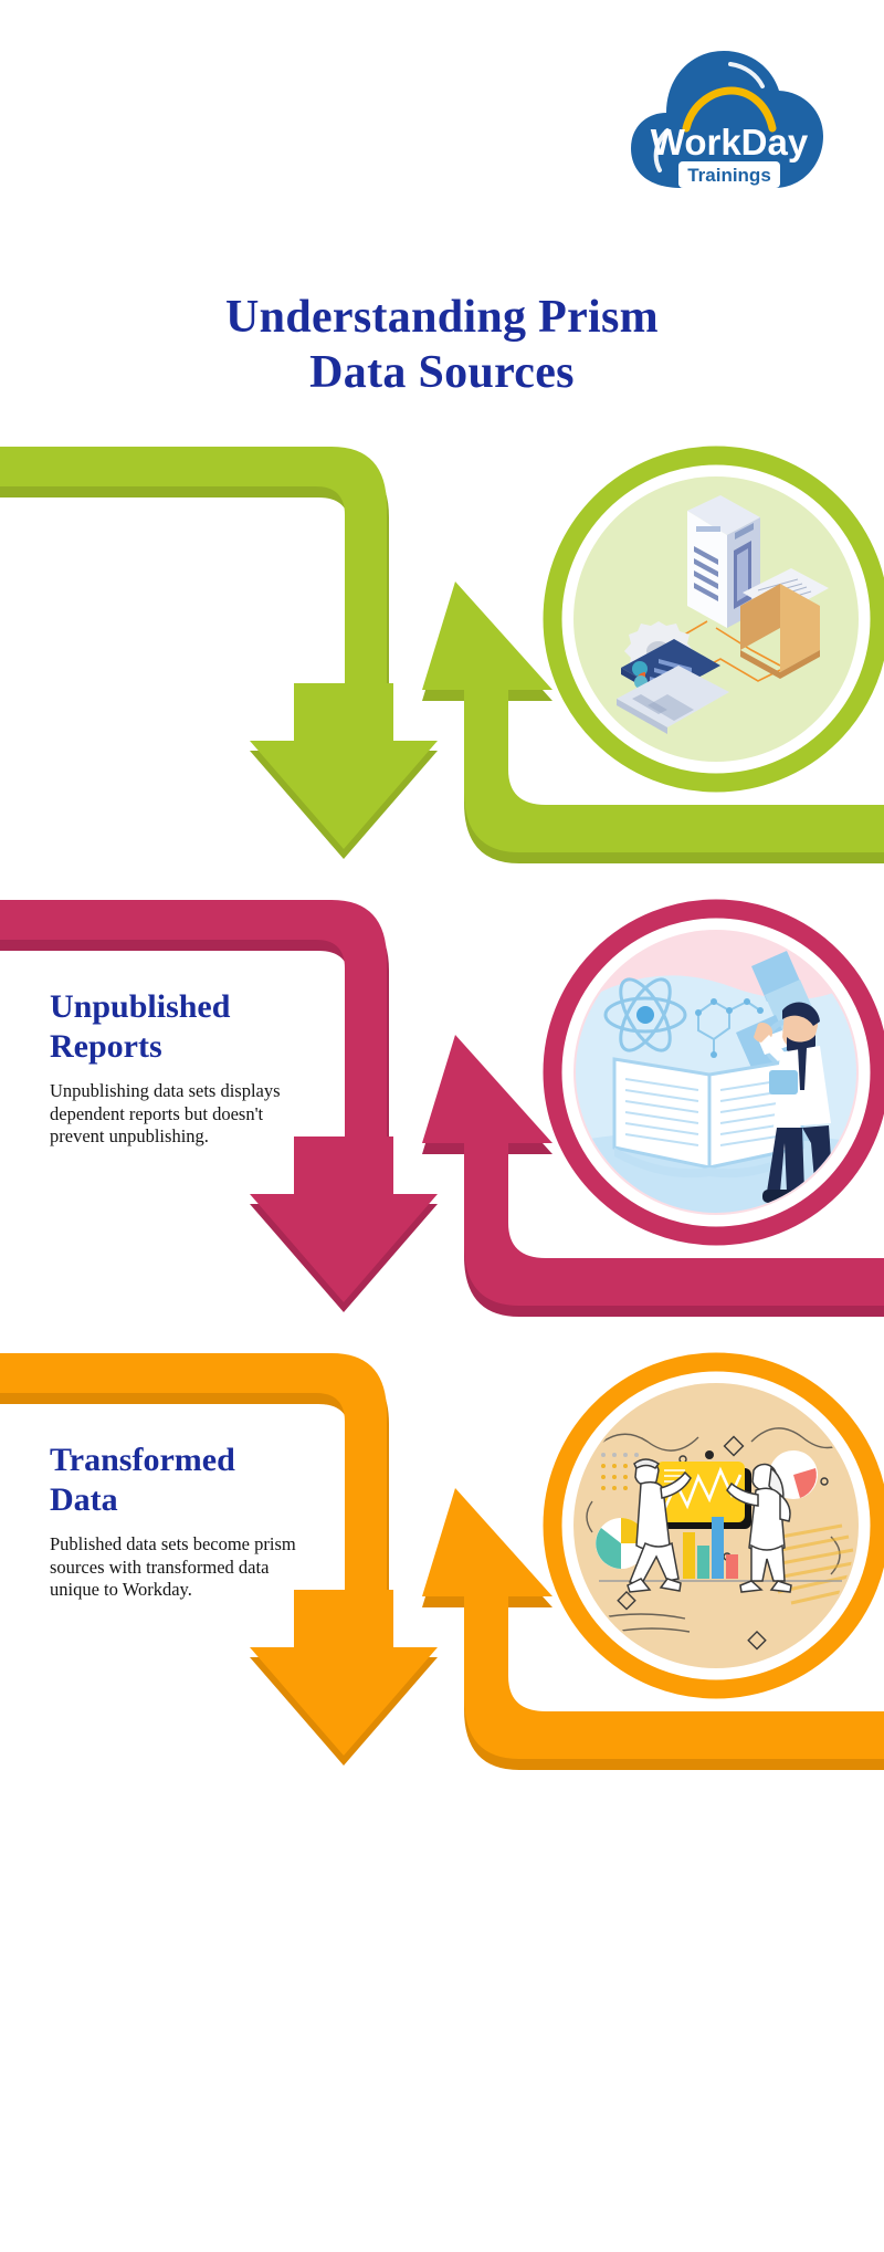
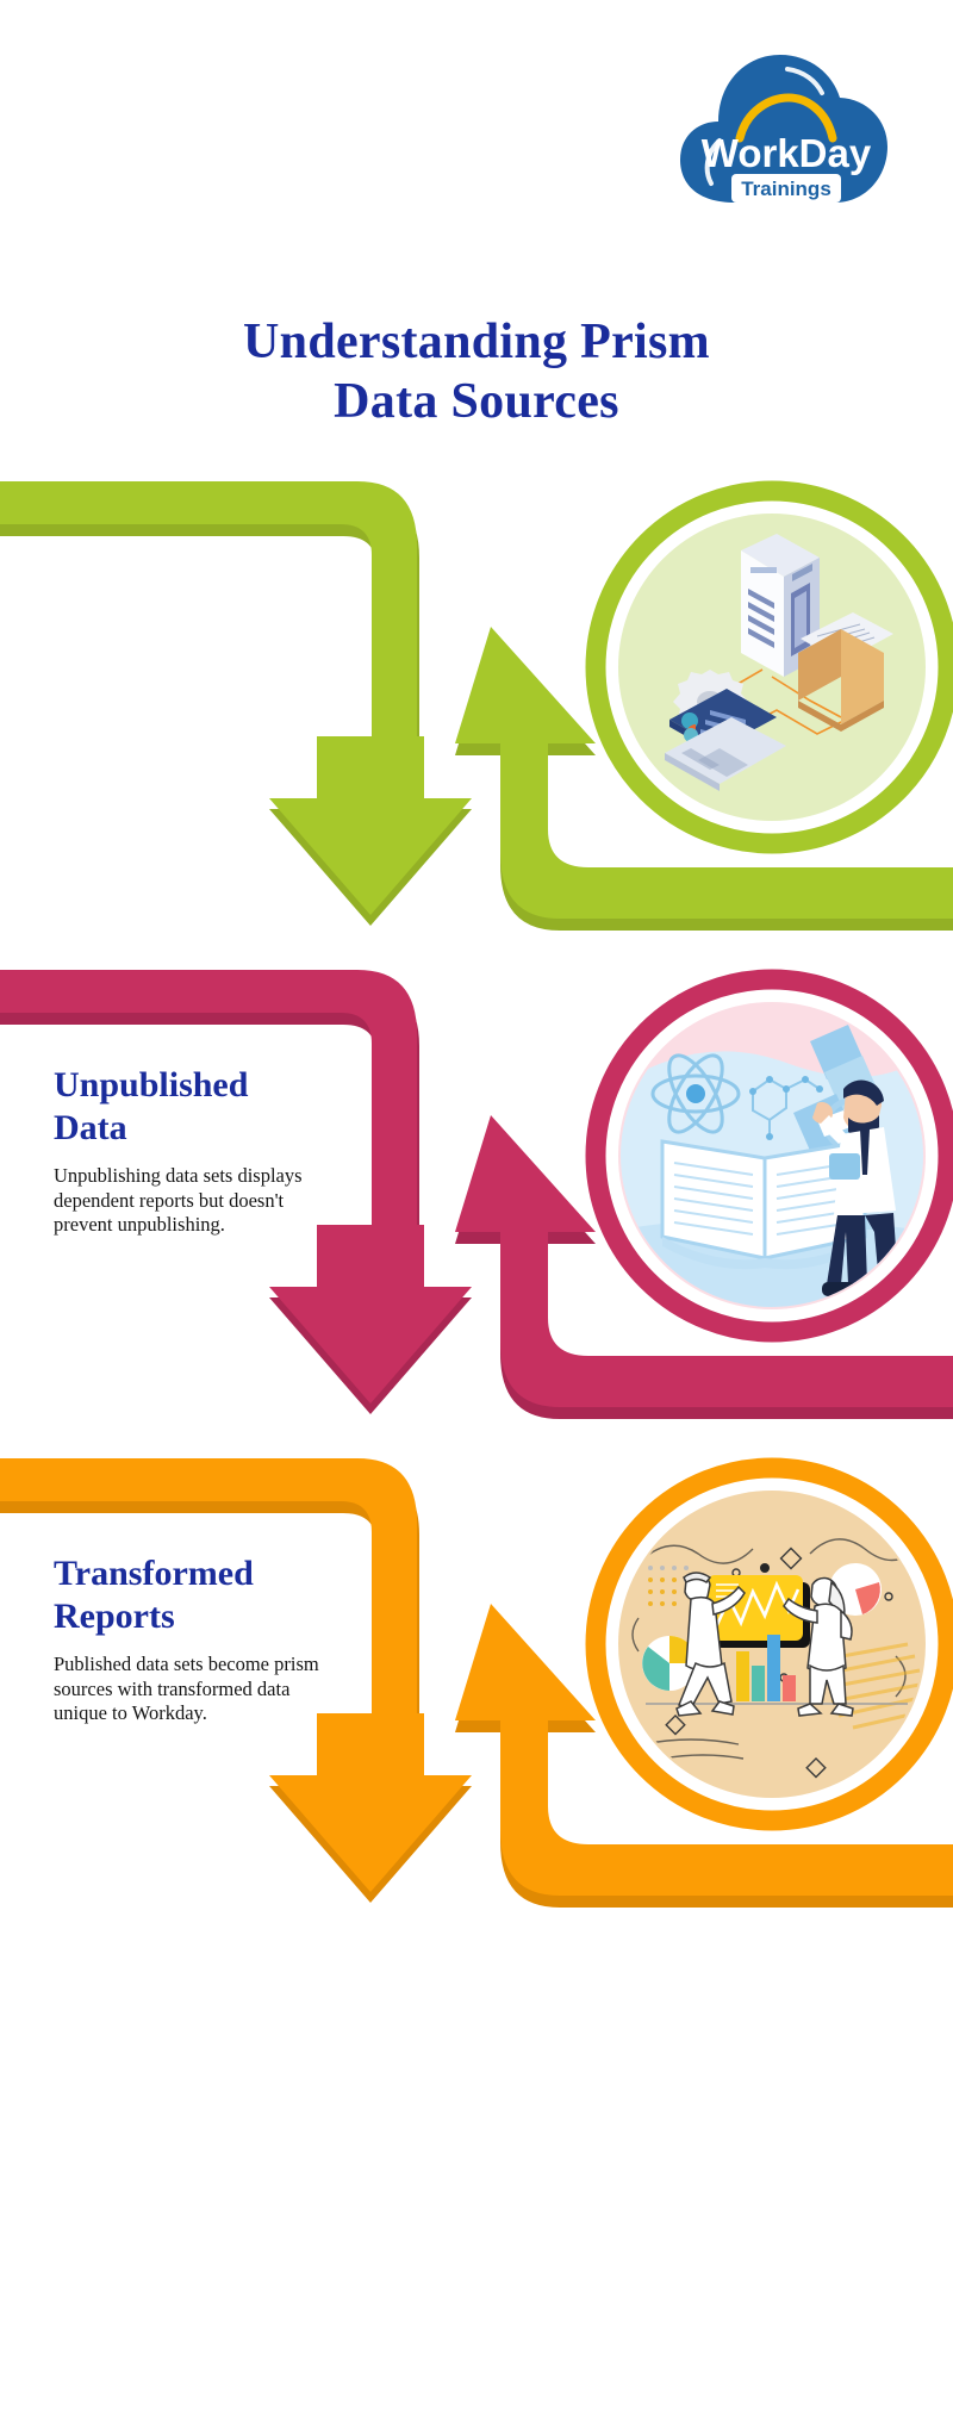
  WorkDay
  Trainings
  Understanding Prism
  Data Sources
  Unpublished
- Reports
+ Data
  Unpublishing data sets displays dependent reports but doesn't prevent unpublishing.
  Transformed
- Data
+ Reports
  Published data sets become prism sources with transformed data unique to Workday.
